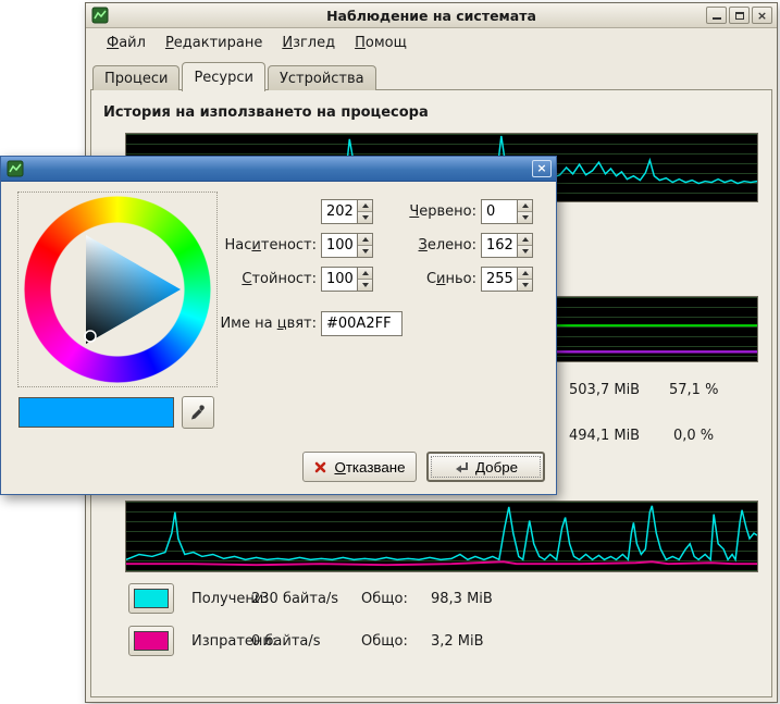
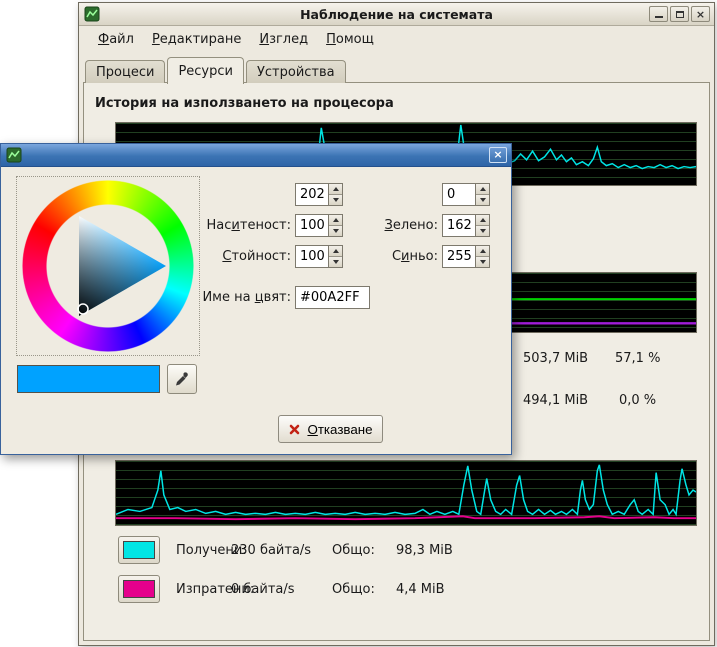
  Наблюдение на системата
  ×
  Файл
  Редактиране
  Изглед
  Помощ
  Процеси
  Ресурси
  Устройства
  История на използването на процесора
  503,7 MiB
  57,1 %
  494,1 MiB
  0,0 %
  Получени:
  230 байта/s
  Общо:
  98,3 MiB
  Изпратени:
  0 байта/s
  Общо:
- 3,2 MiB
+ 4,4 MiB
  ×
  202
  Наситеност:
  100
  Стойност:
  100
- Червено:
  0
  Зелено:
  162
  Синьо:
  255
  Име на цвят:
  #00A2FF
  Отказване
- Добре
